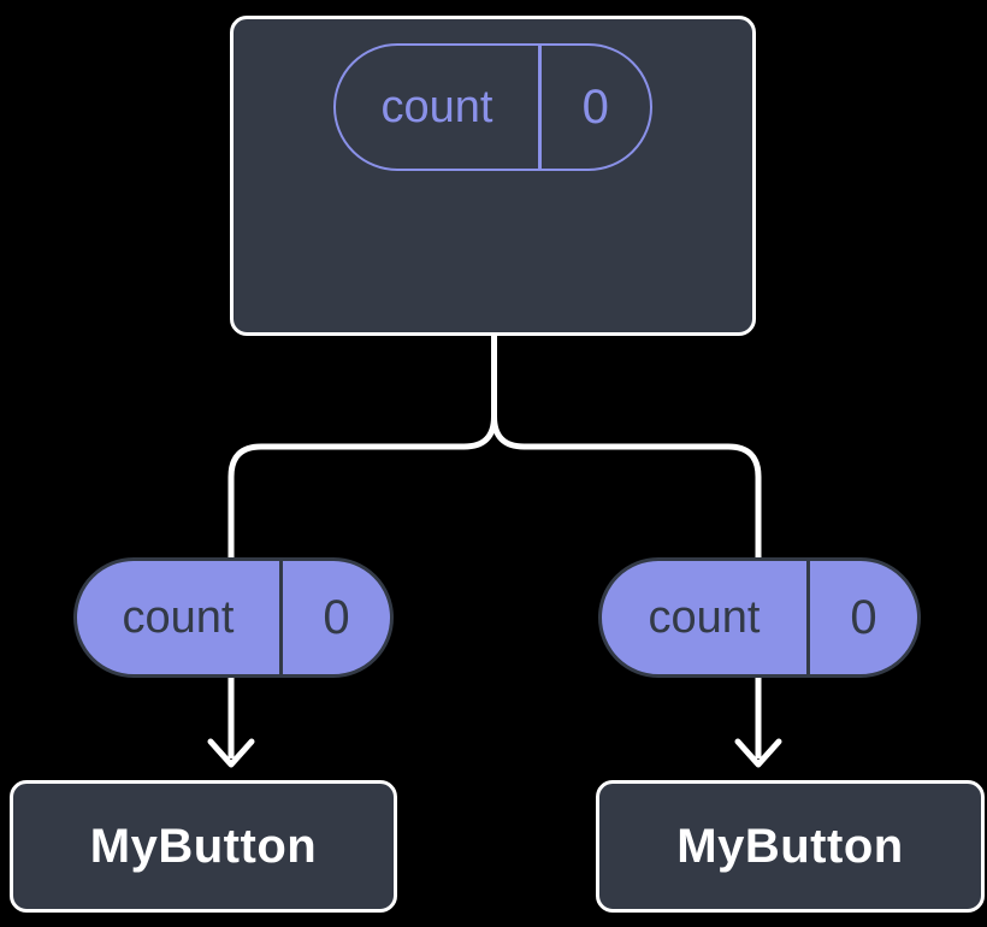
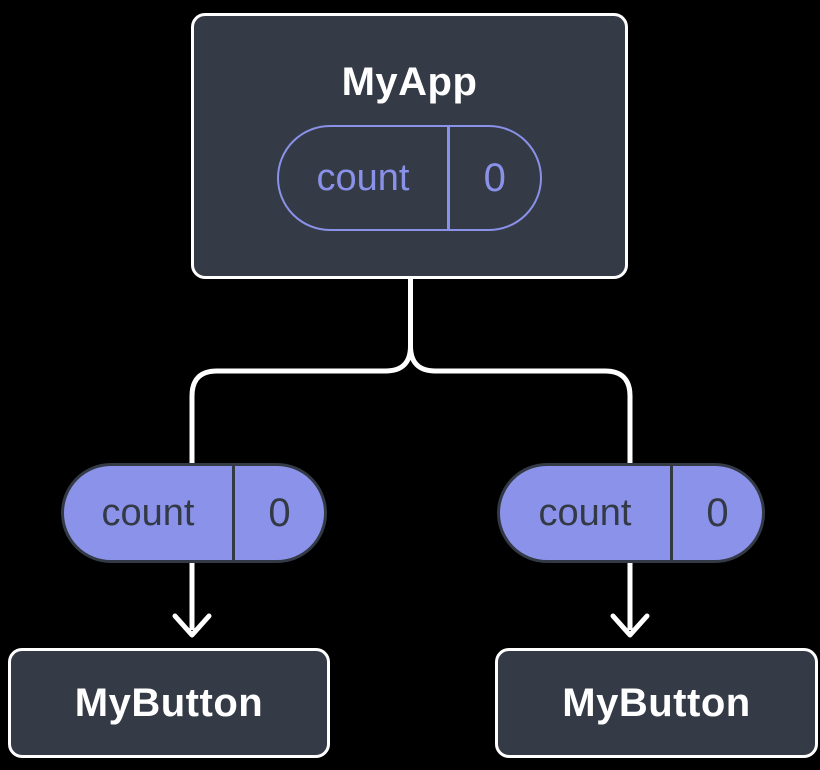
+ MyApp
  count
  0
  count
  0
  count
  0
  MyButton
  MyButton
